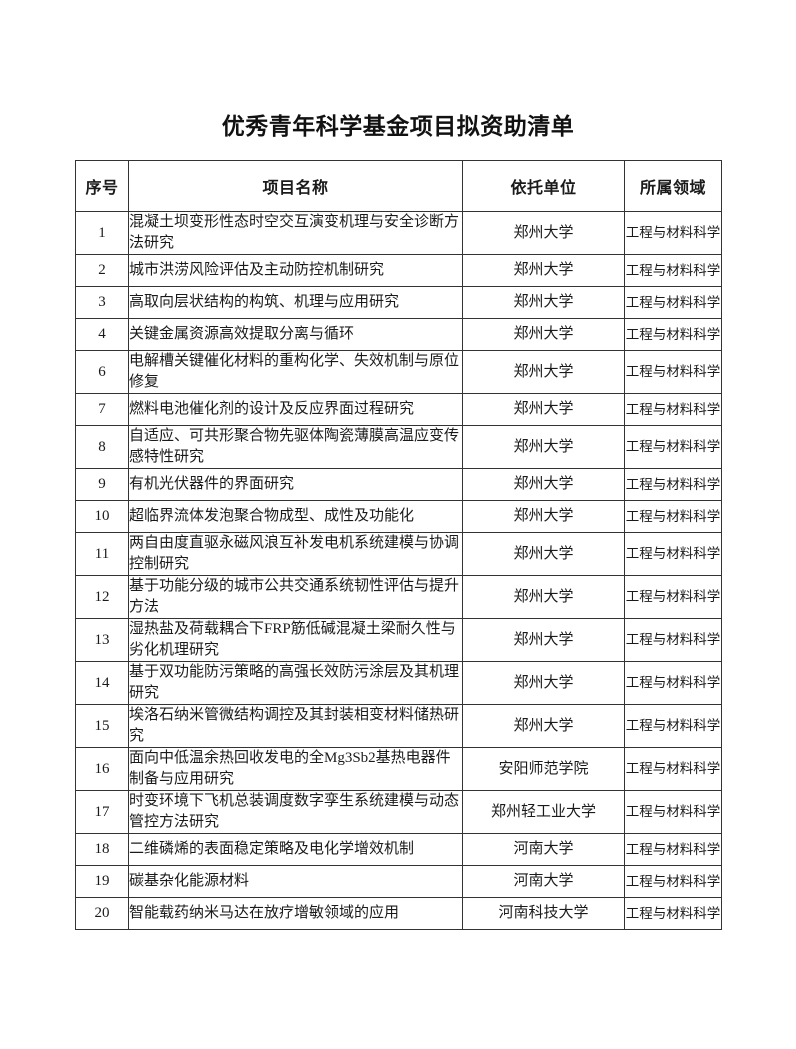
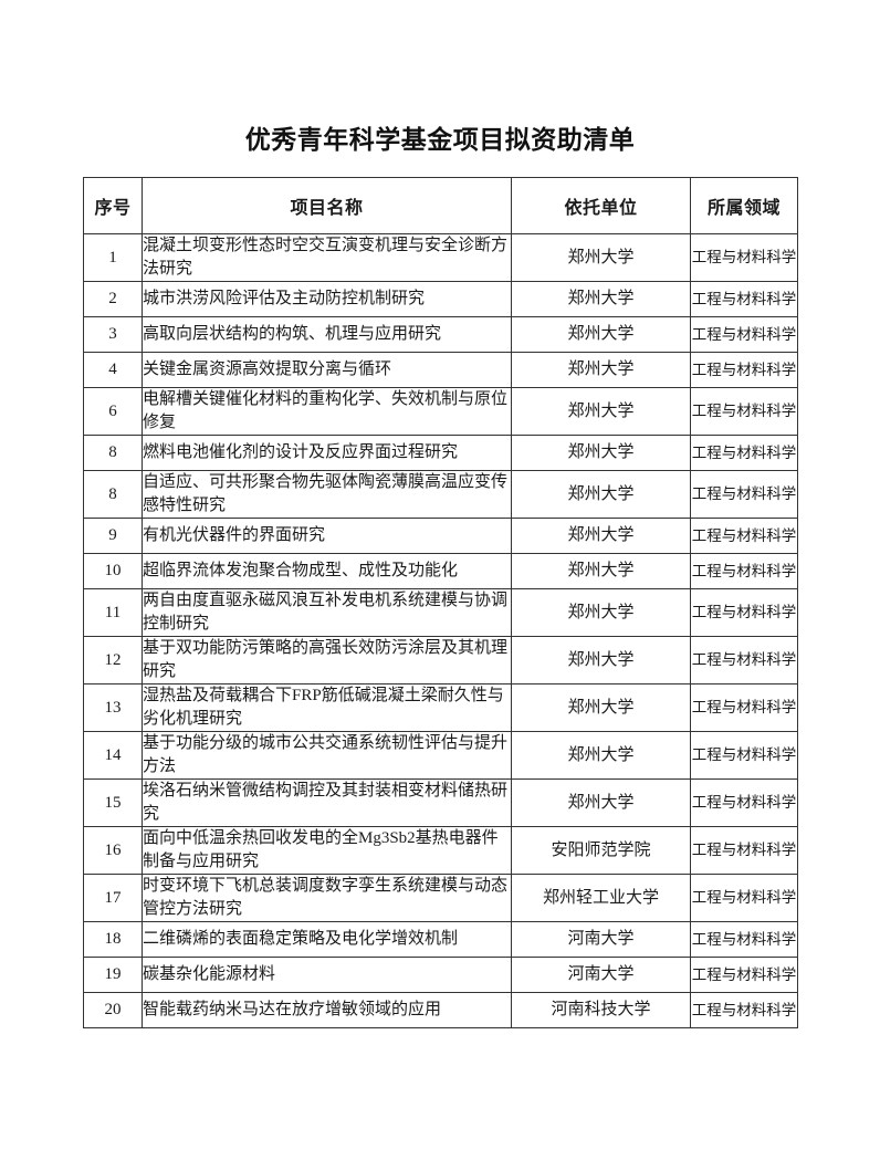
  优秀青年科学基金项目拟资助清单
  序号	项目名称	依托单位	所属领域
  1	混凝土坝变形性态时空交互演变机理与安全诊断方法研究	郑州大学	工程与材料科学
  2	城市洪涝风险评估及主动防控机制研究	郑州大学	工程与材料科学
  3	高取向层状结构的构筑、机理与应用研究	郑州大学	工程与材料科学
  4	关键金属资源高效提取分离与循环	郑州大学	工程与材料科学
  6	电解槽关键催化材料的重构化学、失效机制与原位修复	郑州大学	工程与材料科学
- 7	燃料电池催化剂的设计及反应界面过程研究	郑州大学	工程与材料科学
+ 8	燃料电池催化剂的设计及反应界面过程研究	郑州大学	工程与材料科学
  8	自适应、可共形聚合物先驱体陶瓷薄膜高温应变传感特性研究	郑州大学	工程与材料科学
  9	有机光伏器件的界面研究	郑州大学	工程与材料科学
  10	超临界流体发泡聚合物成型、成性及功能化	郑州大学	工程与材料科学
  11	两自由度直驱永磁风浪互补发电机系统建模与协调控制研究	郑州大学	工程与材料科学
- 12	基于功能分级的城市公共交通系统韧性评估与提升方法	郑州大学	工程与材料科学
+ 12	基于双功能防污策略的高强长效防污涂层及其机理研究	郑州大学	工程与材料科学
  13	湿热盐及荷载耦合下FRP筋低碱混凝土梁耐久性与劣化机理研究	郑州大学	工程与材料科学
- 14	基于双功能防污策略的高强长效防污涂层及其机理研究	郑州大学	工程与材料科学
+ 14	基于功能分级的城市公共交通系统韧性评估与提升方法	郑州大学	工程与材料科学
  15	埃洛石纳米管微结构调控及其封装相变材料储热研究	郑州大学	工程与材料科学
  16	面向中低温余热回收发电的全Mg3Sb2基热电器件制备与应用研究	安阳师范学院	工程与材料科学
  17	时变环境下飞机总装调度数字孪生系统建模与动态管控方法研究	郑州轻工业大学	工程与材料科学
  18	二维磷烯的表面稳定策略及电化学增效机制	河南大学	工程与材料科学
  19	碳基杂化能源材料	河南大学	工程与材料科学
  20	智能载药纳米马达在放疗增敏领域的应用	河南科技大学	工程与材料科学
